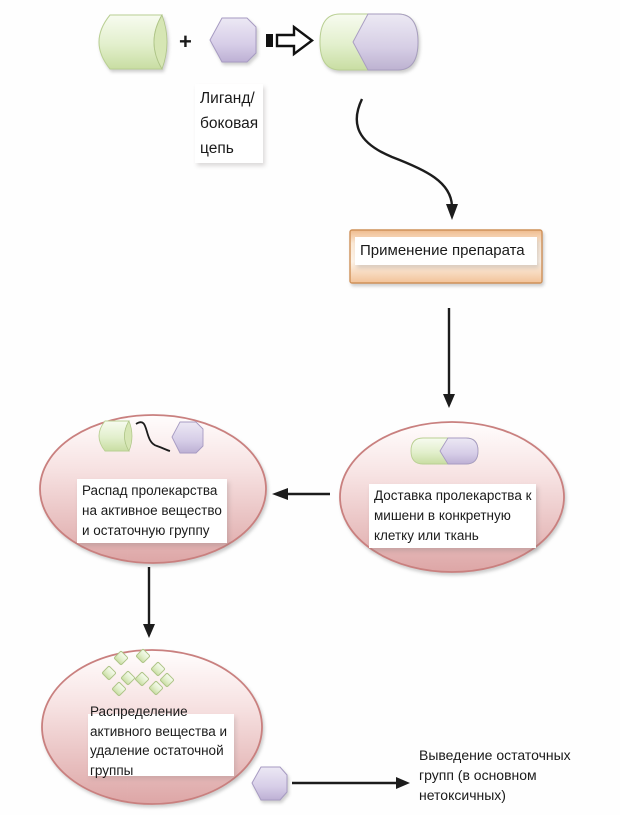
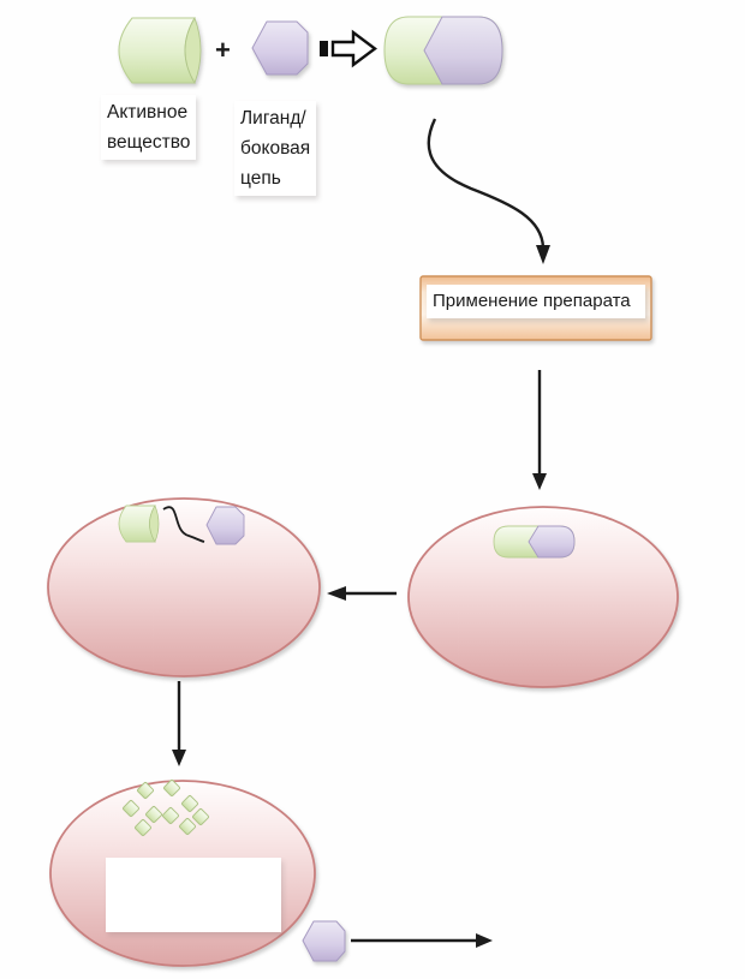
+ Активное
+ вещество
  +
  Лиганд/
  боковая
  цепь
  Применение препарата
- Доставка пролекарства к
- мишени в конкретную
- клетку или ткань
- Распад пролекарства
- на активное вещество
- и остаточную группу
- Распределение
- активного вещества и
- удаление остаточной
- группы
- Выведение остаточных
- групп (в основном
- нетоксичных)
